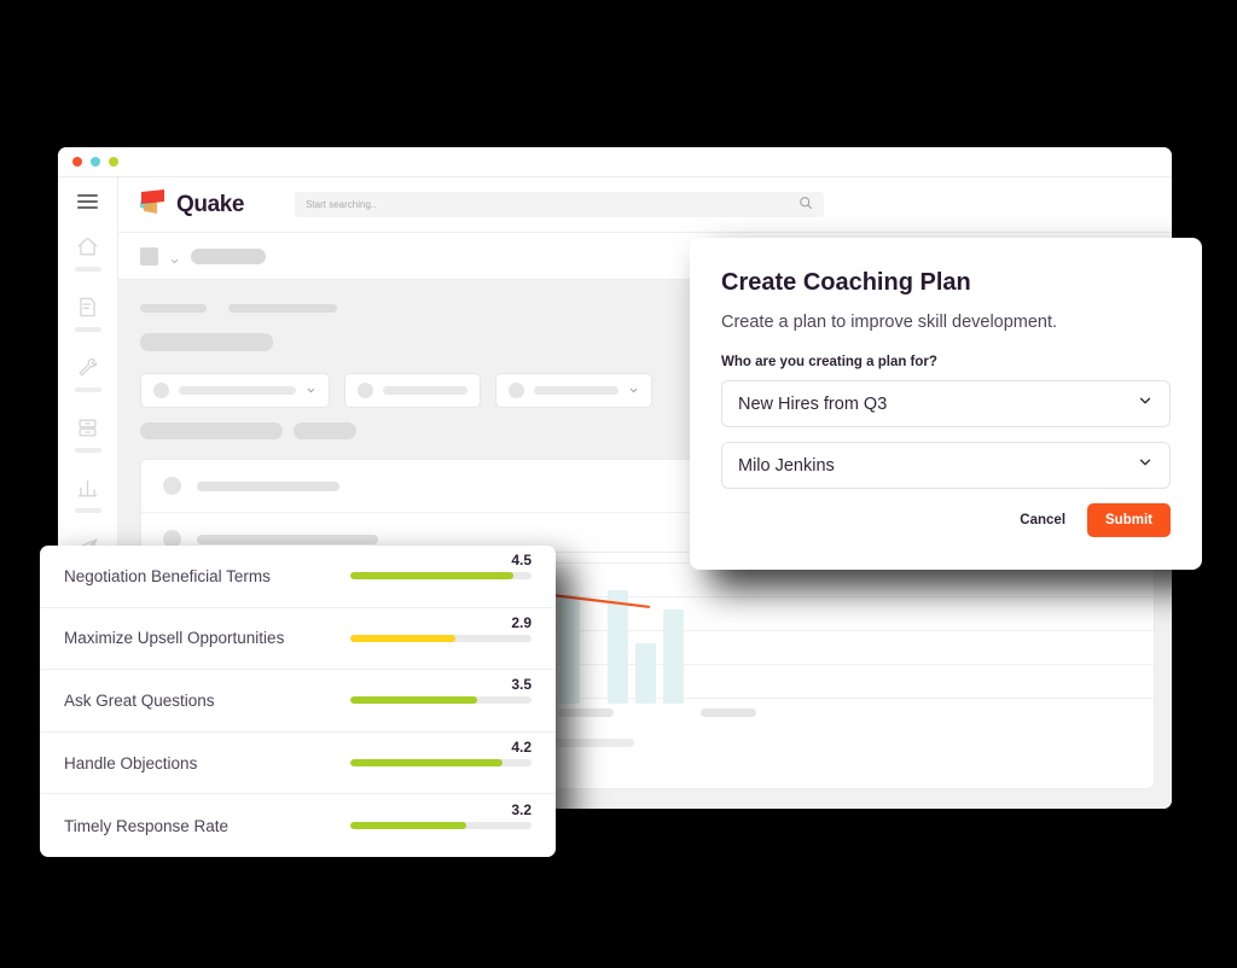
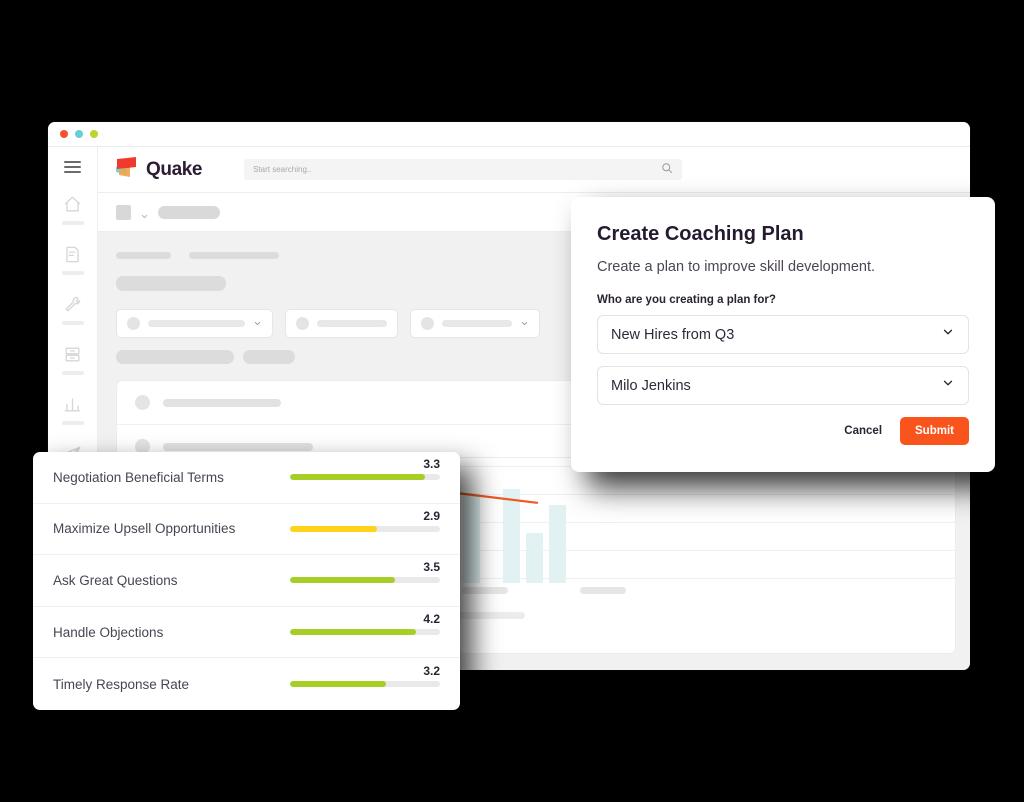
  Quake
  Start searching..
  Create Coaching Plan
  Create a plan to improve skill development.
  Who are you creating a plan for?
  New Hires from Q3
  Milo Jenkins
  Cancel
  Submit
  Negotiation Beneficial Terms
- 4.5
+ 3.3
  Maximize Upsell Opportunities
  2.9
  Ask Great Questions
  3.5
  Handle Objections
  4.2
  Timely Response Rate
  3.2
